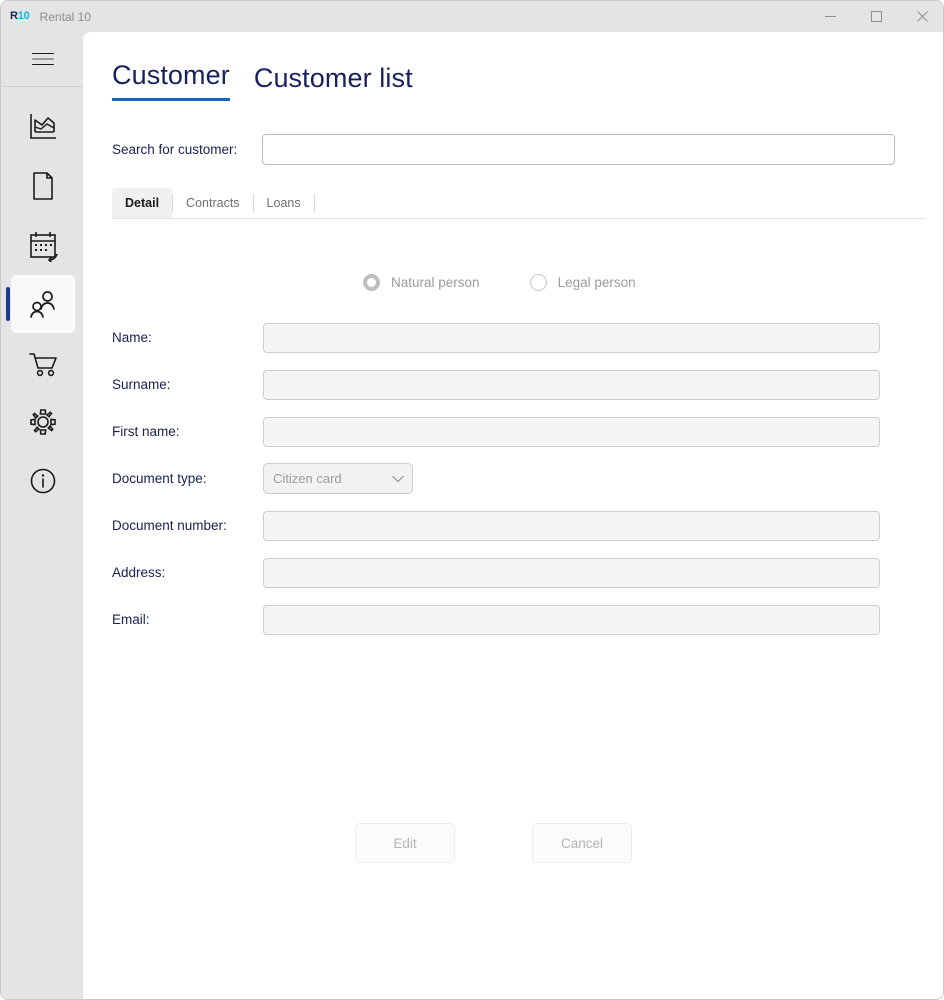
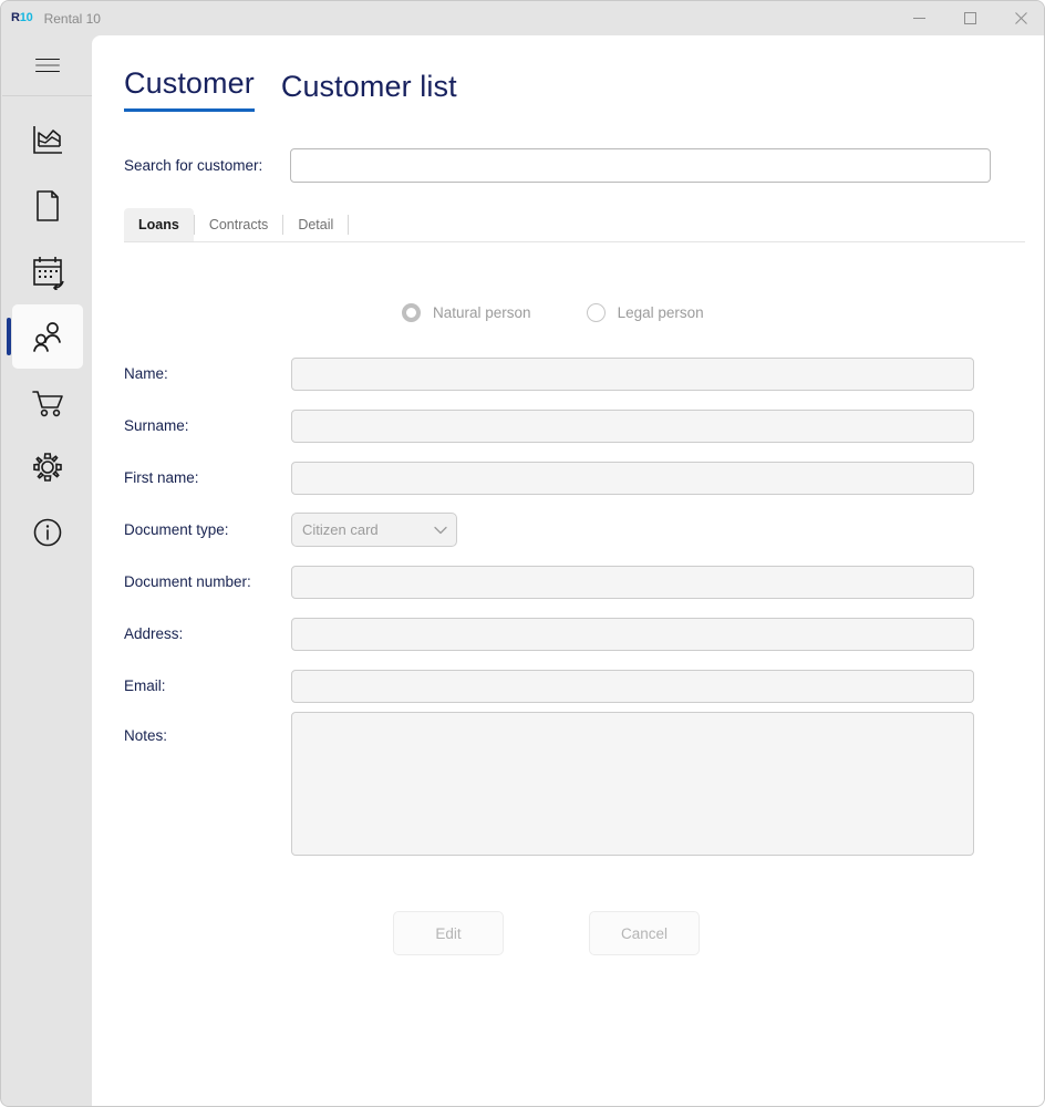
  R10
  Rental 10
  Customer
  Customer list
  Search for customer:
- Detail
+ Loans
  Contracts
- Loans
+ Detail
  Natural person
  Legal person
  Name:
  Surname:
  First name:
  Document type:
  Citizen card
  Document number:
  Address:
  Email:
+ Notes:
  Edit
  Cancel
